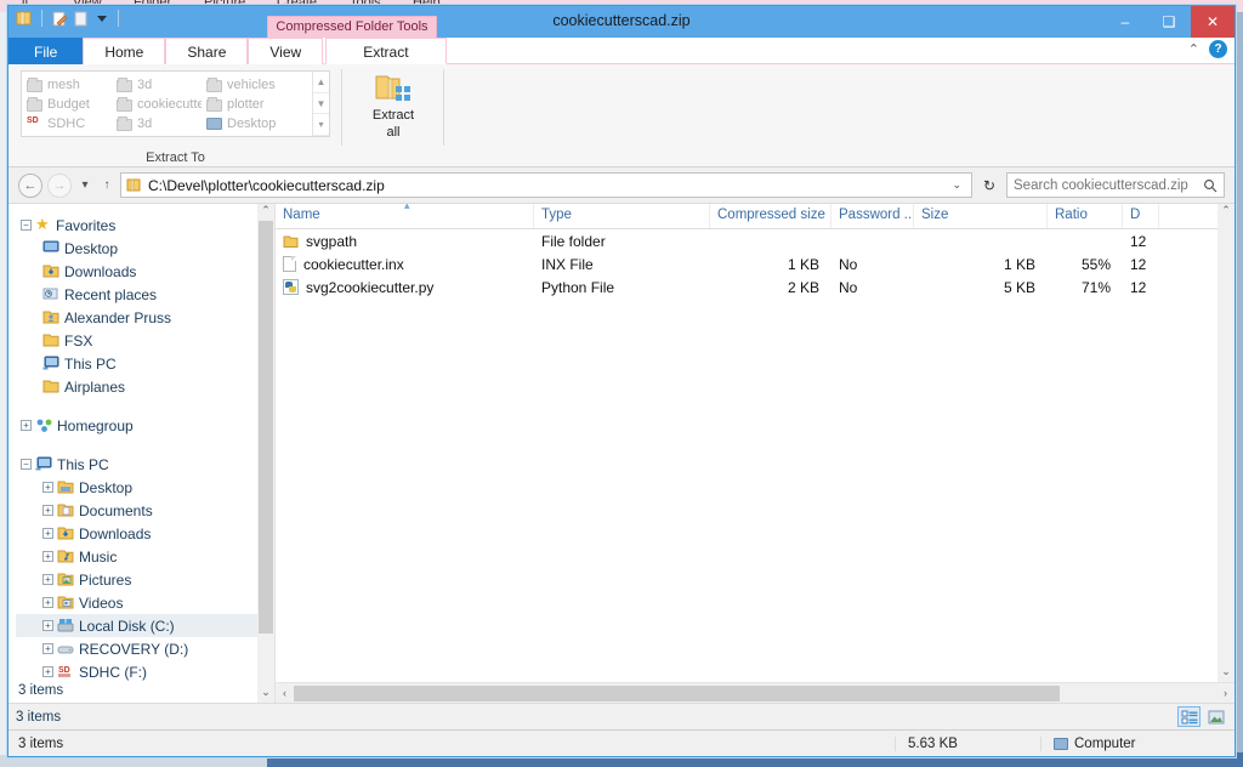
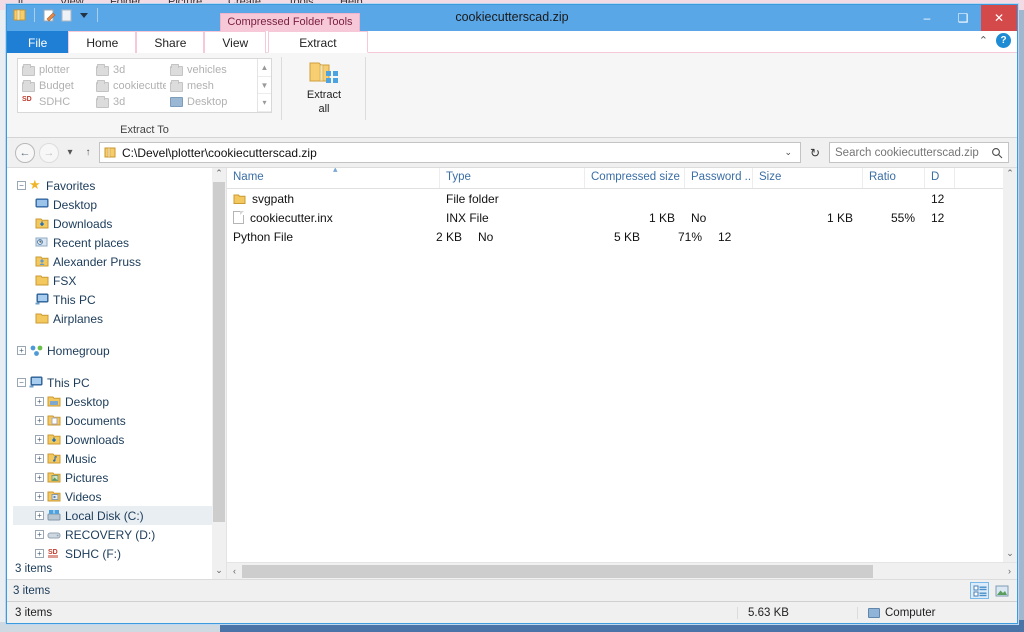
  it
  View
  Folder
  Picture
  Create
  Tools
  Help
  Compressed Folder Tools
  cookiecutterscad.zip
  –
  ❑
  ✕
  File
  Home
  Share
  View
  Extract
  ⌃
  ?
- mesh
+ plotter
  Budget
  SDHC
  3d
  cookiecutte
  3d
  vehicles
- plotter
+ mesh
  Desktop
  ▲
  ▼
  ▾
  Extract To
  Extract
  all
  ←
  →
  ▾
  ↑
  C:\Devel\plotter\cookiecutterscad.zip
  ⌄
  ↻
  Search cookiecutterscad.zip
  −
  ★
  Favorites
  Desktop
  Downloads
  Recent places
  Alexander Pruss
  FSX
  This PC
  Airplanes
  +
  Homegroup
  −
  This PC
  +
  Desktop
  +
  Documents
  +
  Downloads
  +
  Music
  +
  Pictures
  +
  Videos
  +
  Local Disk (C:)
  +
  RECOVERY (D:)
  +
  SDHC (F:)
  ⌃
  ⌄
  3 items
  ▴
  Name
  Type
  Compressed size
  Password ..
  Size
  Ratio
  D
  svgpath
  File folder
  12
  cookiecutter.inx
  INX File
  1 KB
  No
  1 KB
  55%
  12
- svg2cookiecutter.py
  Python File
  2 KB
  No
  5 KB
  71%
  12
  ⌃
  ⌄
  ‹
  ›
  3 items
  3 items
  5.63 KB
  Computer
